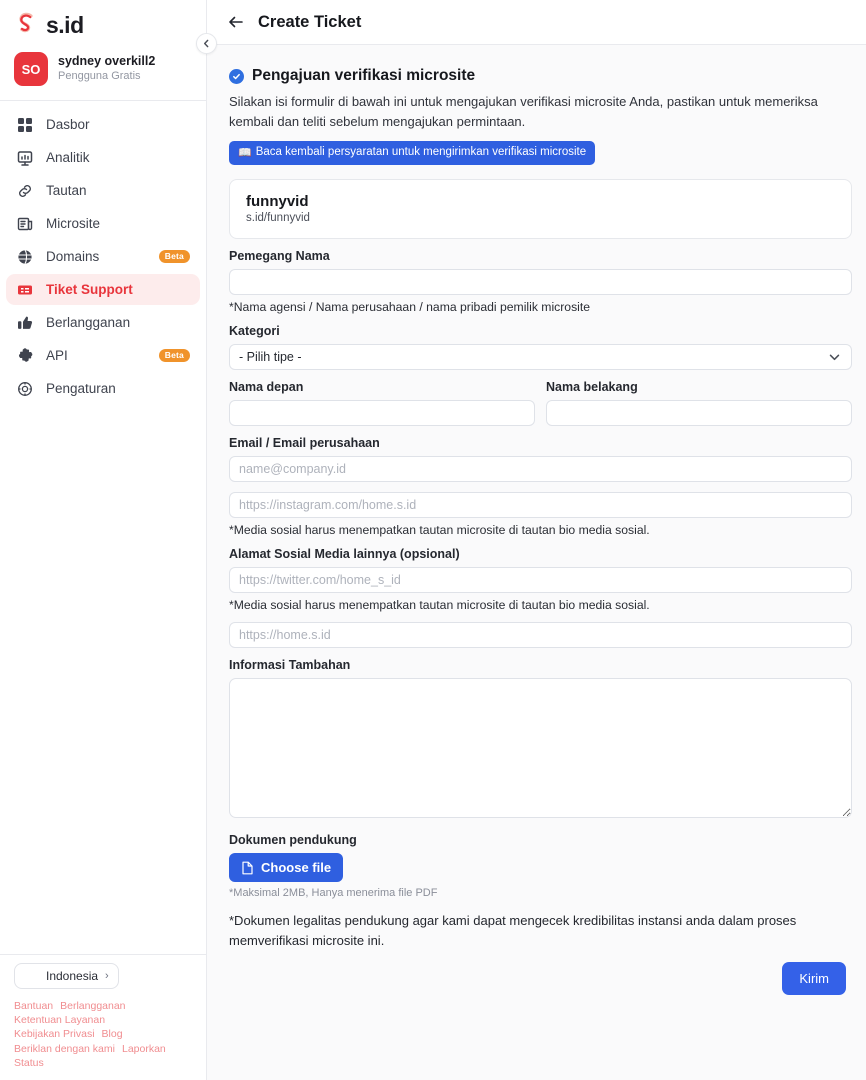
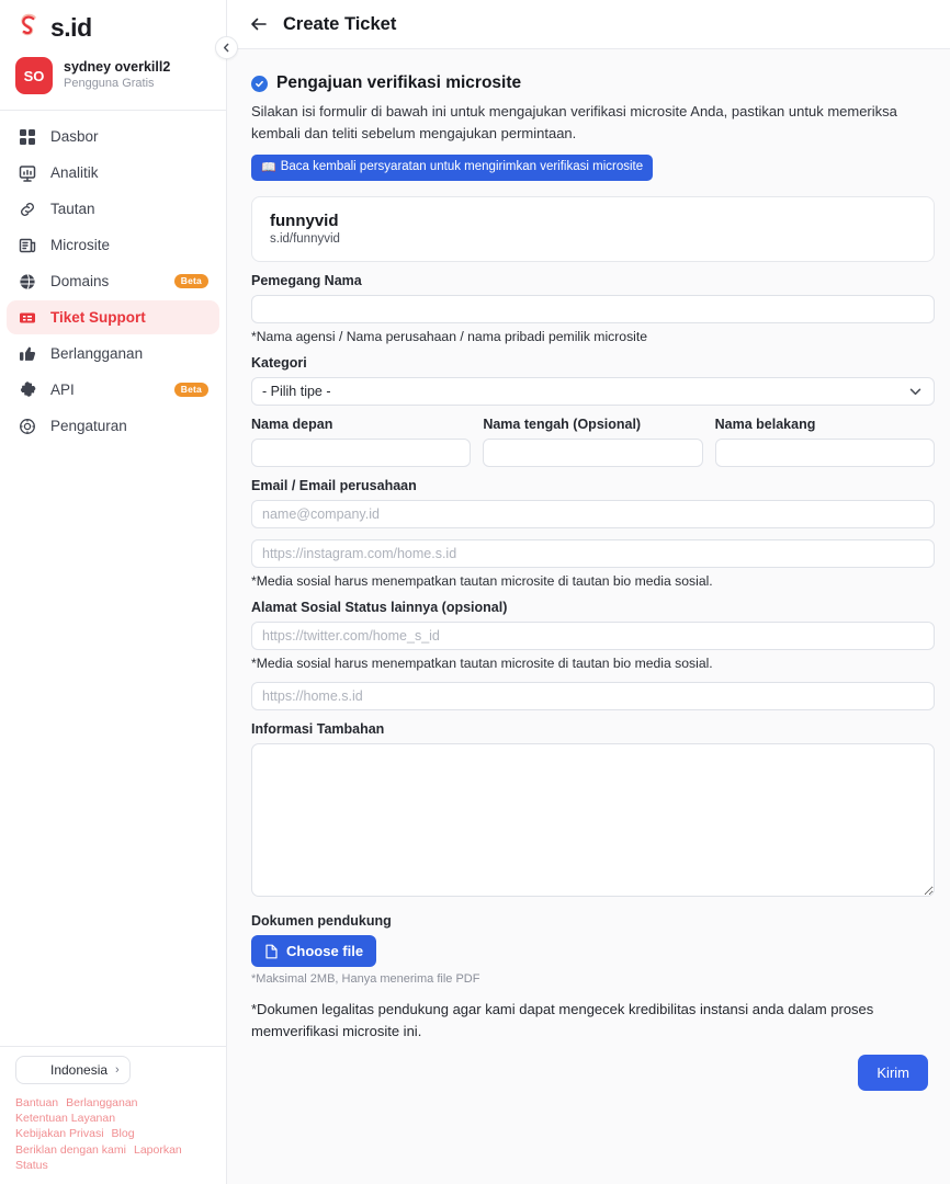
  s.id
  SO
  sydney overkill2
  Pengguna Gratis
  Dasbor
  Analitik
  Tautan
  Microsite
  Domains
  Beta
  Tiket Support
  Berlangganan
  API
  Beta
  Pengaturan
  Indonesia
  ›
  Bantuan
  Berlangganan
  Ketentuan Layanan
  Kebijakan Privasi
  Blog
  Beriklan dengan kami
  Laporkan
  Status
  Create Ticket
  Pengajuan verifikasi microsite
  Silakan isi formulir di bawah ini untuk mengajukan verifikasi microsite Anda, pastikan untuk memeriksa kembali dan teliti sebelum mengajukan permintaan.
  📖
  Baca kembali persyaratan untuk mengirimkan verifikasi microsite
  funnyvid
  s.id/funnyvid
  Pemegang Nama
  *Nama agensi / Nama perusahaan / nama pribadi pemilik microsite
  Kategori
  - Pilih tipe -
  Nama depan
+ Nama tengah (Opsional)
  Nama belakang
  Email / Email perusahaan
  name@company.id
  https://instagram.com/home.s.id
  *Media sosial harus menempatkan tautan microsite di tautan bio media sosial.
- Alamat Sosial Media lainnya (opsional)
+ Alamat Sosial Status lainnya (opsional)
  https://twitter.com/home_s_id
  *Media sosial harus menempatkan tautan microsite di tautan bio media sosial.
  https://home.s.id
  Informasi Tambahan
  Dokumen pendukung
  Choose file
  *Maksimal 2MB, Hanya menerima file PDF
  *Dokumen legalitas pendukung agar kami dapat mengecek kredibilitas instansi anda dalam proses memverifikasi microsite ini.
  Kirim
